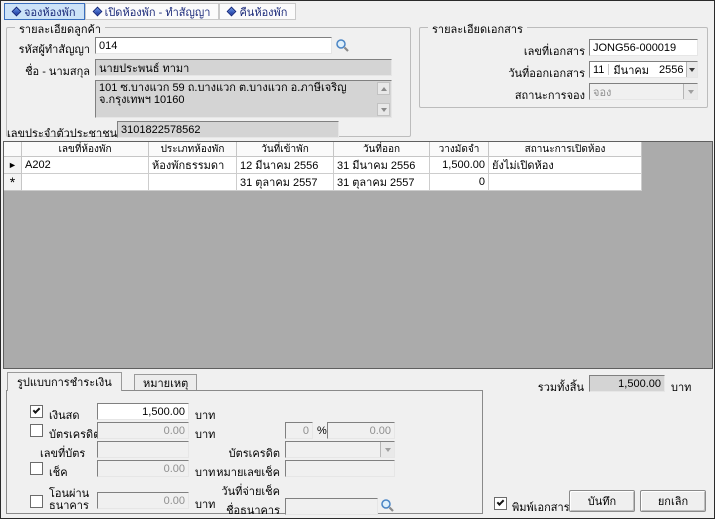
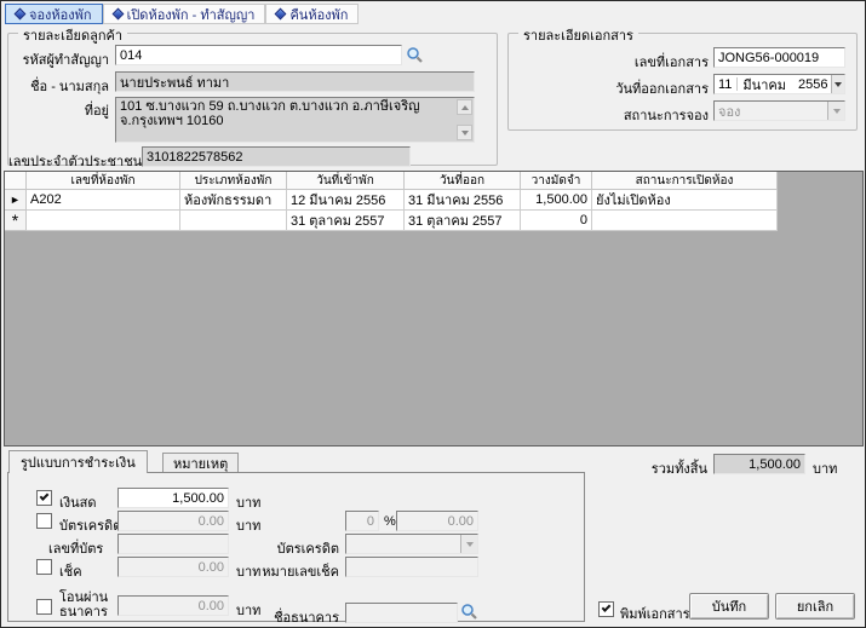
  จองห้องพัก
  เปิดห้องพัก - ทำสัญญา
  คืนห้องพัก
  รายละเอียดลูกค้า
  รหัสผู้ทำสัญญา
  014
  ชื่อ - นามสกุล
  นายประพนธ์ ทามา
+ ที่อยู่
  101 ซ.บางแวก 59 ถ.บางแวก ต.บางแวก อ.ภาษีเจริญ จ.กรุงเทพฯ 10160
  เลขประจำตัวประชาชน
  3101822578562
  รายละเอียดเอกสาร
  เลขที่เอกสาร
  JONG56-000019
  วันที่ออกเอกสาร
  11
  มีนาคม
  2556
  สถานะการจอง
  จอง
  เลขที่ห้องพัก
  ประเภทห้องพัก
  วันที่เข้าพัก
  วันที่ออก
  วางมัดจำ
  สถานะการเปิดห้อง
  ►
  A202
  ห้องพักธรรมดา
  12 มีนาคม 2556
  31 มีนาคม 2556
  1,500.00
  ยังไม่เปิดห้อง
  *
  31 ตุลาคม 2557
  31 ตุลาคม 2557
  0
  รูปแบบการชำระเงิน
  หมายเหตุ
  เงินสด
  1,500.00
  บาท
  บัตรเครดิ
  0.00
  บาท
  เลขที่บัตร
  เช็ค
  0.00
  บาท
  โอนผ่าน
  ธนาคาร
  0.00
  บาท
  0
  %
  0.00
  บัตรเครดิต
  หมายเลขเช็ค
- วันที่จ่ายเช็ค
  ชื่อธนาคาร
  รวมทั้งสิ้น
  1,500.00
  บาท
  พิมพ์เอกสาร
  บันทึก
  ยกเลิก
